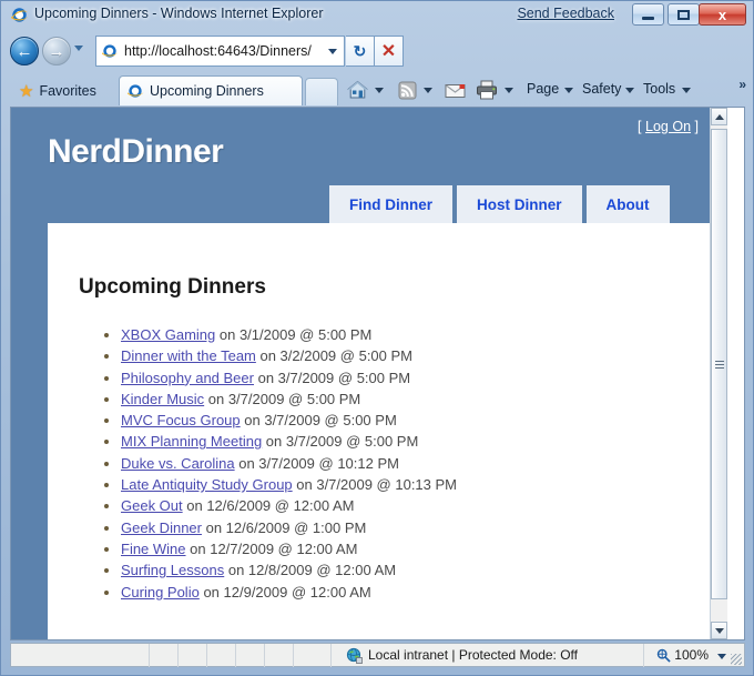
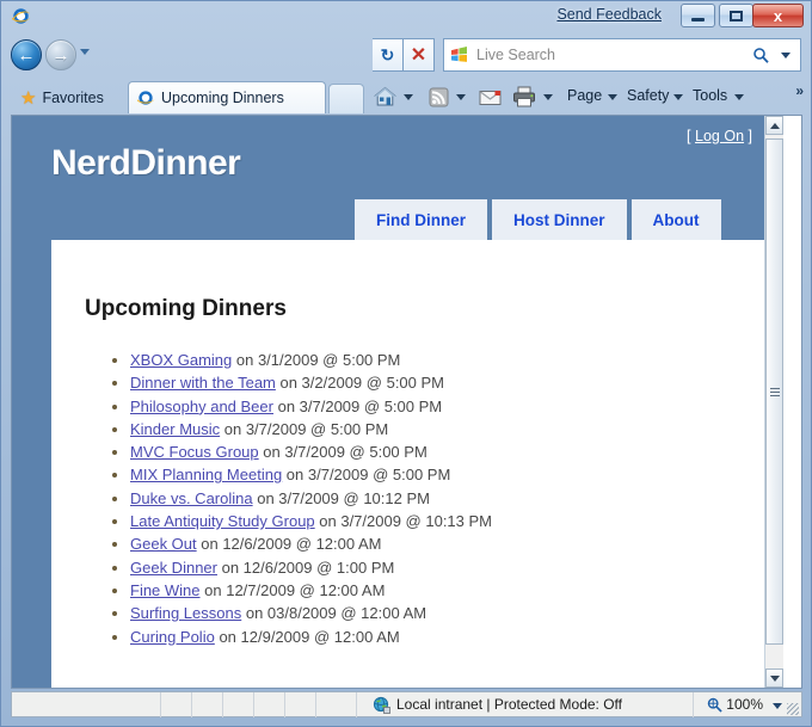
- Upcoming Dinners - Windows Internet Explorer
  Send Feedback
  x
  ←
  →
- http://localhost:64643/Dinners/
  ↻
  ✕
+ Live Search
  ★
  Favorites
  Upcoming Dinners
  Page
  Safety
  Tools
  »
  [ Log On ]
  NerdDinner
  Find Dinner
  Host Dinner
  About
  Upcoming Dinners
  XBOX Gaming on 3/1/2009 @ 5:00 PM
  Dinner with the Team on 3/2/2009 @ 5:00 PM
  Philosophy and Beer on 3/7/2009 @ 5:00 PM
  Kinder Music on 3/7/2009 @ 5:00 PM
  MVC Focus Group on 3/7/2009 @ 5:00 PM
  MIX Planning Meeting on 3/7/2009 @ 5:00 PM
  Duke vs. Carolina on 3/7/2009 @ 10:12 PM
  Late Antiquity Study Group on 3/7/2009 @ 10:13 PM
  Geek Out on 12/6/2009 @ 12:00 AM
  Geek Dinner on 12/6/2009 @ 1:00 PM
  Fine Wine on 12/7/2009 @ 12:00 AM
- Surfing Lessons on 12/8/2009 @ 12:00 AM
+ Surfing Lessons on 03/8/2009 @ 12:00 AM
  Curing Polio on 12/9/2009 @ 12:00 AM
  Local intranet | Protected Mode: Off
  100%
